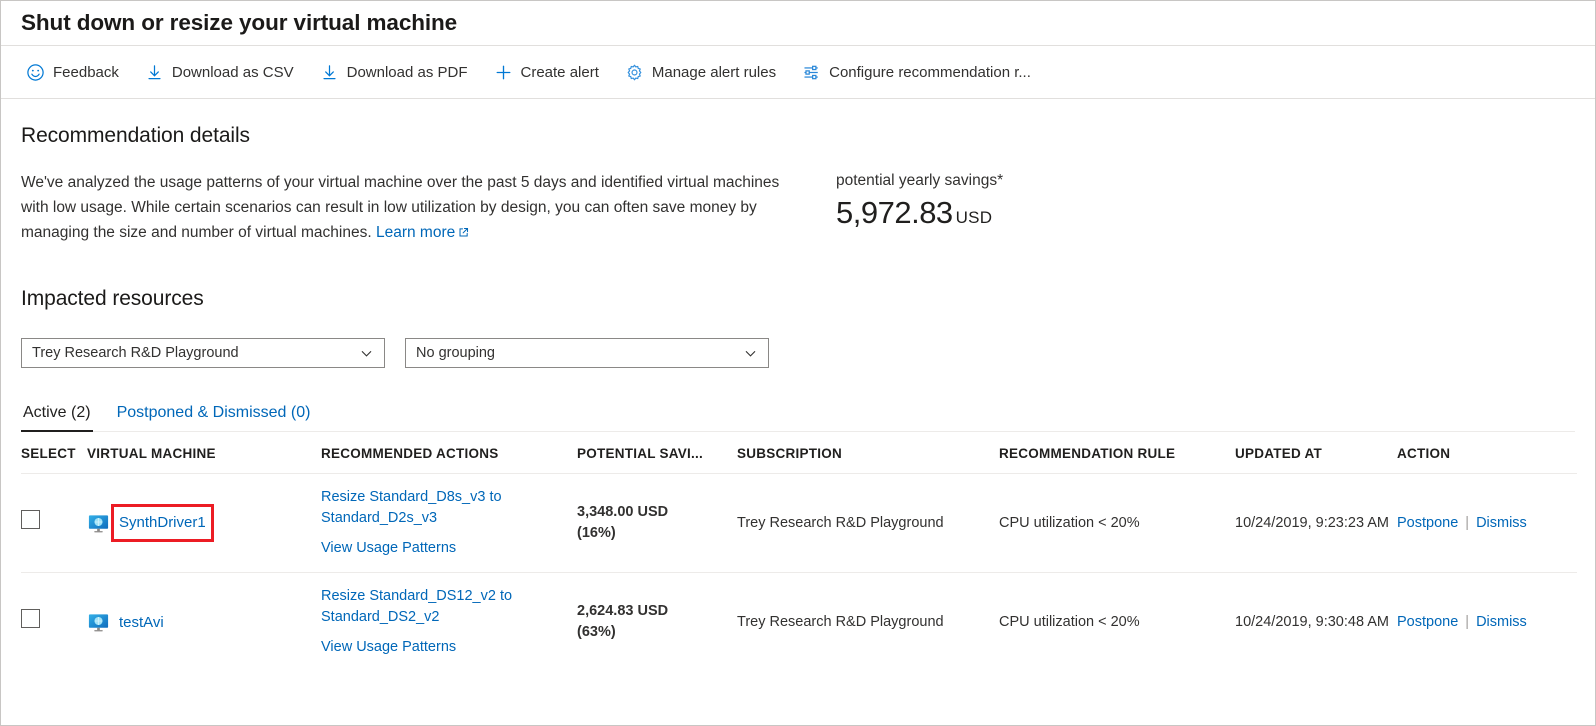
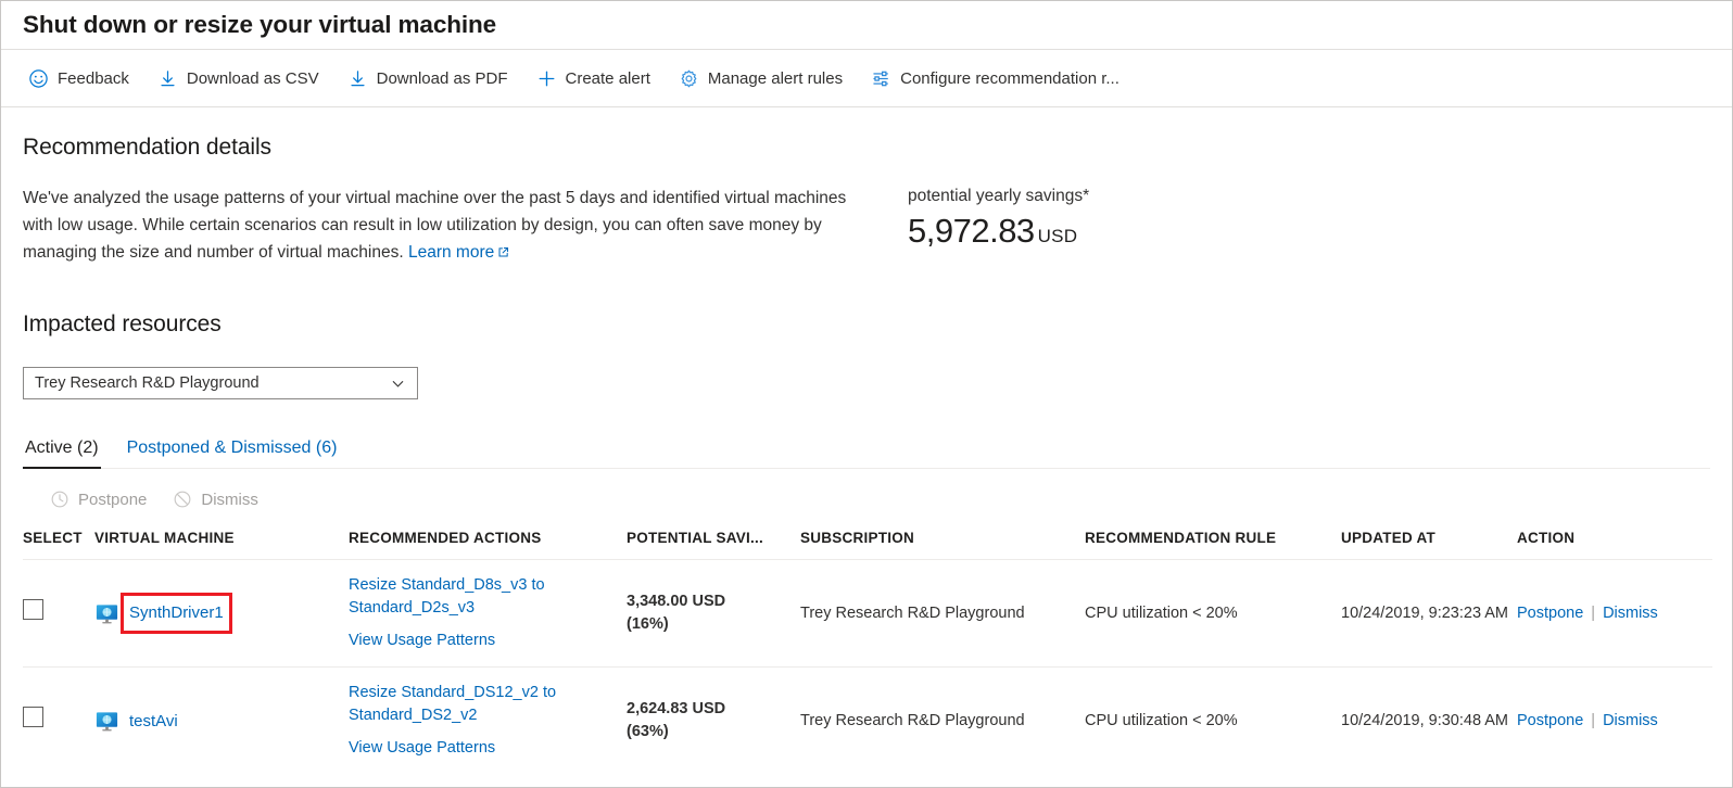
  Shut down or resize your virtual machine
  Feedback
  Download as CSV
  Download as PDF
  Create alert
  Manage alert rules
  Configure recommendation r...
  Recommendation details
  We've analyzed the usage patterns of your virtual machine over the past 5 days and identified virtual machines with low usage. While certain scenarios can result in low utilization by design, you can often save money by managing the size and number of virtual machines. Learn more
  potential yearly savings*
  5,972.83 USD
  Impacted resources
  Trey Research R&D Playground
- No grouping
  Active (2)
- Postponed & Dismissed (0)
+ Postponed & Dismissed (6)
+ Postpone
+ Dismiss
  SELECT	VIRTUAL MACHINE	RECOMMENDED ACTIONS	POTENTIAL SAVI...	SUBSCRIPTION	RECOMMENDATION RULE	UPDATED AT	ACTION
  	SynthDriver1	Resize Standard_D8s_v3 to Standard_D2s_v3 View Usage Patterns	3,348.00 USD (16%)	Trey Research R&D Playground	CPU utilization < 20%	10/24/2019, 9:23:23 AM	Postpone | Dismiss
  	testAvi	Resize Standard_DS12_v2 to Standard_DS2_v2 View Usage Patterns	2,624.83 USD (63%)	Trey Research R&D Playground	CPU utilization < 20%	10/24/2019, 9:30:48 AM	Postpone | Dismiss
